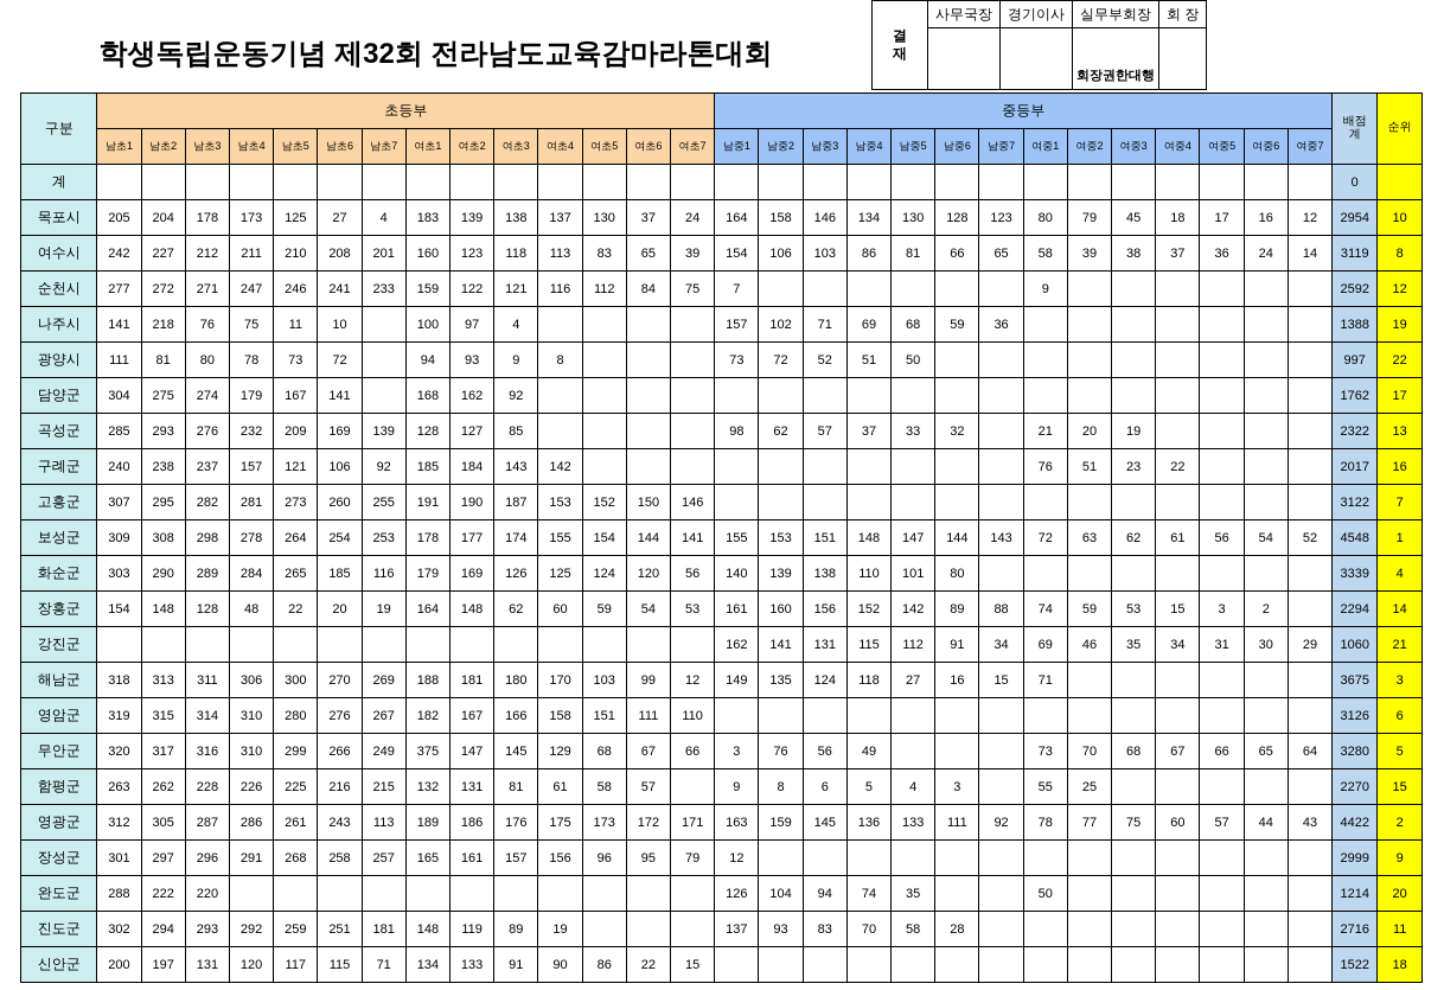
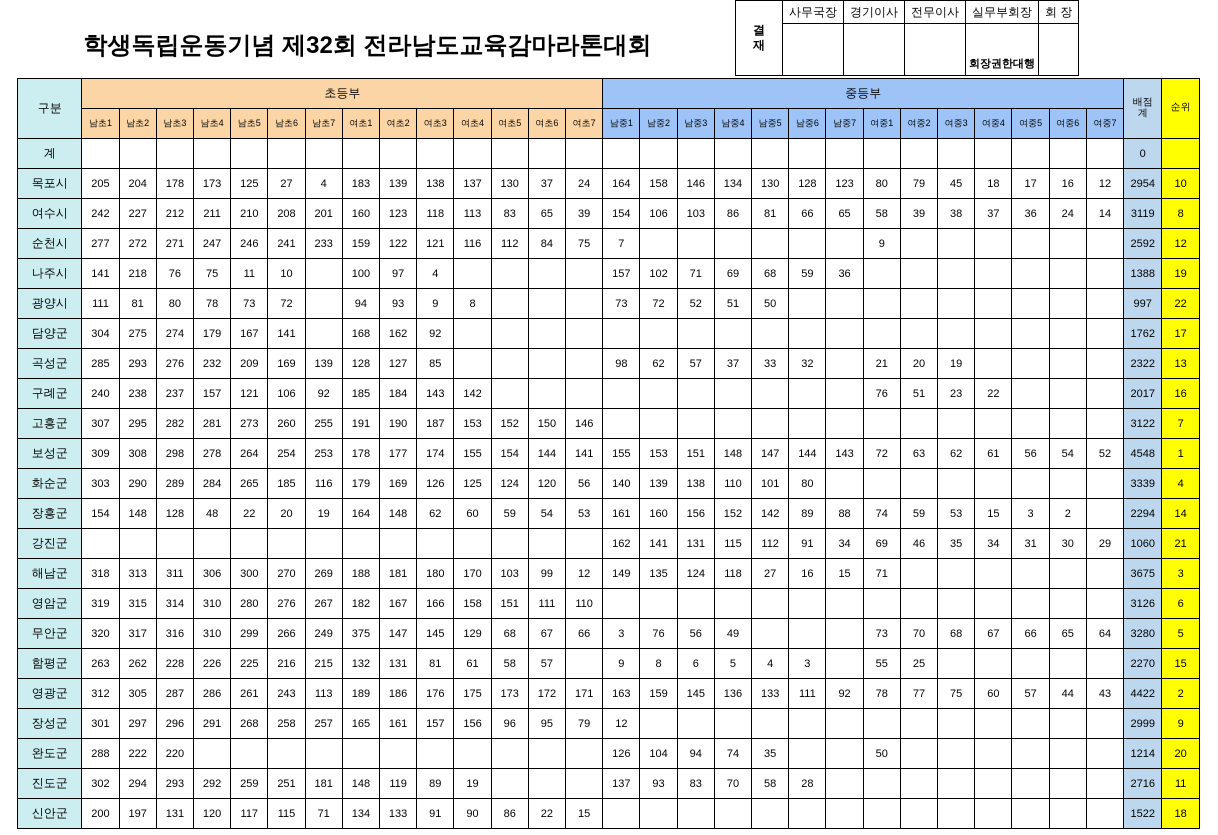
  학생독립운동기념 제32회 전라남도교육감마라톤대회
  결
  재
  사무국장
  경기이사
+ 전무이사
  실무부회장
  회장권한대행
  회 장
  구분	초등부	중등부	배점 계	순위
  남초1	남초2	남초3	남초4	남초5	남초6	남초7	여초1	여초2	여초3	여초4	여초5	여초6	여초7	남중1	남중2	남중3	남중4	남중5	남중6	남중7	여중1	여중2	여중3	여중4	여중5	여중6	여중7
  계																													0
  목포시	205	204	178	173	125	27	4	183	139	138	137	130	37	24	164	158	146	134	130	128	123	80	79	45	18	17	16	12	2954	10
  여수시	242	227	212	211	210	208	201	160	123	118	113	83	65	39	154	106	103	86	81	66	65	58	39	38	37	36	24	14	3119	8
  순천시	277	272	271	247	246	241	233	159	122	121	116	112	84	75	7							9							2592	12
  나주시	141	218	76	75	11	10		100	97	4					157	102	71	69	68	59	36								1388	19
  광양시	111	81	80	78	73	72		94	93	9	8				73	72	52	51	50										997	22
  담양군	304	275	274	179	167	141		168	162	92																			1762	17
  곡성군	285	293	276	232	209	169	139	128	127	85					98	62	57	37	33	32		21	20	19					2322	13
  구례군	240	238	237	157	121	106	92	185	184	143	142											76	51	23	22				2017	16
  고흥군	307	295	282	281	273	260	255	191	190	187	153	152	150	146															3122	7
  보성군	309	308	298	278	264	254	253	178	177	174	155	154	144	141	155	153	151	148	147	144	143	72	63	62	61	56	54	52	4548	1
  화순군	303	290	289	284	265	185	116	179	169	126	125	124	120	56	140	139	138	110	101	80									3339	4
  장흥군	154	148	128	48	22	20	19	164	148	62	60	59	54	53	161	160	156	152	142	89	88	74	59	53	15	3	2		2294	14
  강진군															162	141	131	115	112	91	34	69	46	35	34	31	30	29	1060	21
  해남군	318	313	311	306	300	270	269	188	181	180	170	103	99	12	149	135	124	118	27	16	15	71							3675	3
  영암군	319	315	314	310	280	276	267	182	167	166	158	151	111	110															3126	6
  무안군	320	317	316	310	299	266	249	375	147	145	129	68	67	66	3	76	56	49				73	70	68	67	66	65	64	3280	5
  함평군	263	262	228	226	225	216	215	132	131	81	61	58	57		9	8	6	5	4	3		55	25						2270	15
  영광군	312	305	287	286	261	243	113	189	186	176	175	173	172	171	163	159	145	136	133	111	92	78	77	75	60	57	44	43	4422	2
  장성군	301	297	296	291	268	258	257	165	161	157	156	96	95	79	12														2999	9
  완도군	288	222	220												126	104	94	74	35			50							1214	20
  진도군	302	294	293	292	259	251	181	148	119	89	19				137	93	83	70	58	28									2716	11
  신안군	200	197	131	120	117	115	71	134	133	91	90	86	22	15															1522	18
